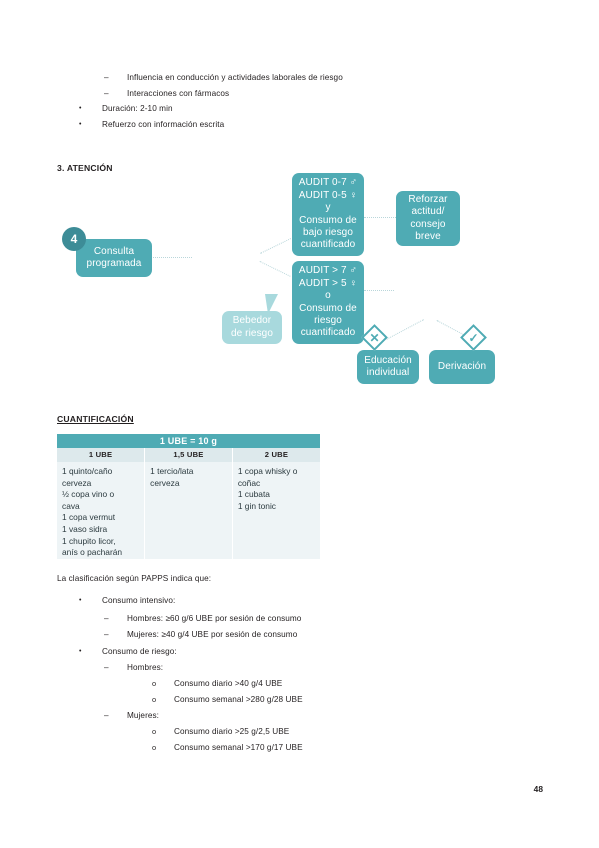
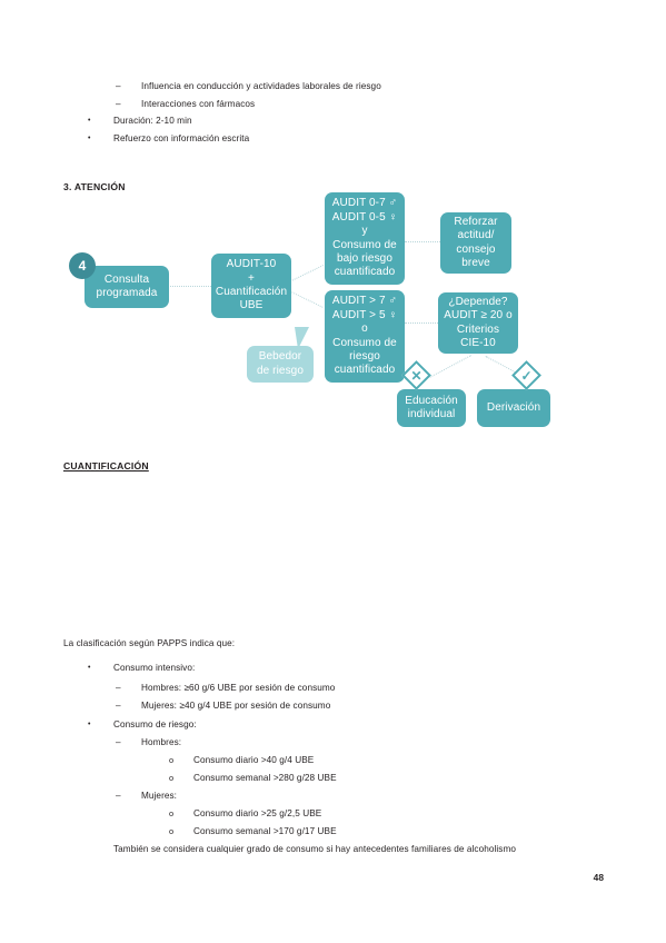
  –
  Influencia en conducción y actividades laborales de riesgo
  –
  Interacciones con fármacos
  Duración: 2-10 min
  Refuerzo con información escrita
  3. ATENCIÓN
  4
  Consulta
  programada
+ AUDIT-10
+ +
+ Cuantificación
+ UBE
  AUDIT 0-7 ♂
  AUDIT 0-5 ♀
  y
  Consumo de
  bajo riesgo
  cuantificado
  Reforzar
  actitud/
  consejo
  breve
  AUDIT > 7 ♂
  AUDIT > 5 ♀
  o
  Consumo de
  riesgo
  cuantificado
  Bebedor
  de riesgo
+ ¿Depende?
+ AUDIT ≥ 20 o
+ Criterios
+ CIE-10
  Educación
  individual
  Derivación
  CUANTIFICACIÓN
- 1 UBE = 10 g
- 1 UBE	1,5 UBE	2 UBE
- 1 quinto/caño cerveza ½ copa vino o cava 1 copa vermut 1 vaso sidra 1 chupito licor, anís o pacharán	1 tercio/lata cerveza	1 copa whisky o coñac 1 cubata 1 gin tonic
  La clasificación según PAPPS indica que:
  Consumo intensivo:
  –
  Hombres: ≥60 g/6 UBE por sesión de consumo
  –
  Mujeres: ≥40 g/4 UBE por sesión de consumo
  Consumo de riesgo:
  –
  Hombres:
  o
  Consumo diario >40 g/4 UBE
  o
  Consumo semanal >280 g/28 UBE
  –
  Mujeres:
  o
  Consumo diario >25 g/2,5 UBE
  o
  Consumo semanal >170 g/17 UBE
+ También se considera cualquier grado de consumo si hay antecedentes familiares de alcoholismo
  48
